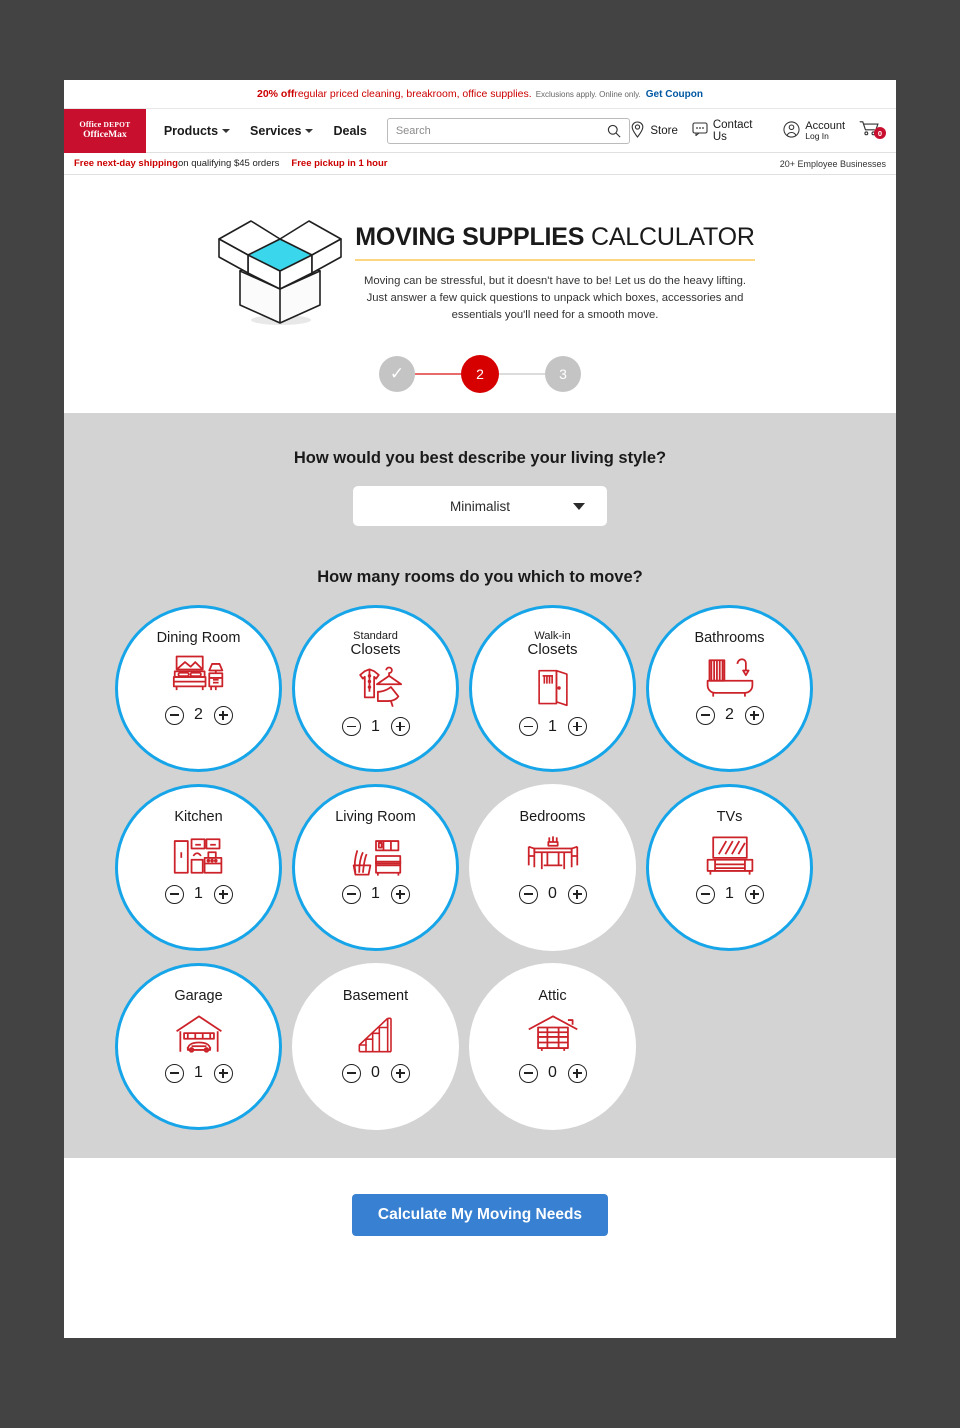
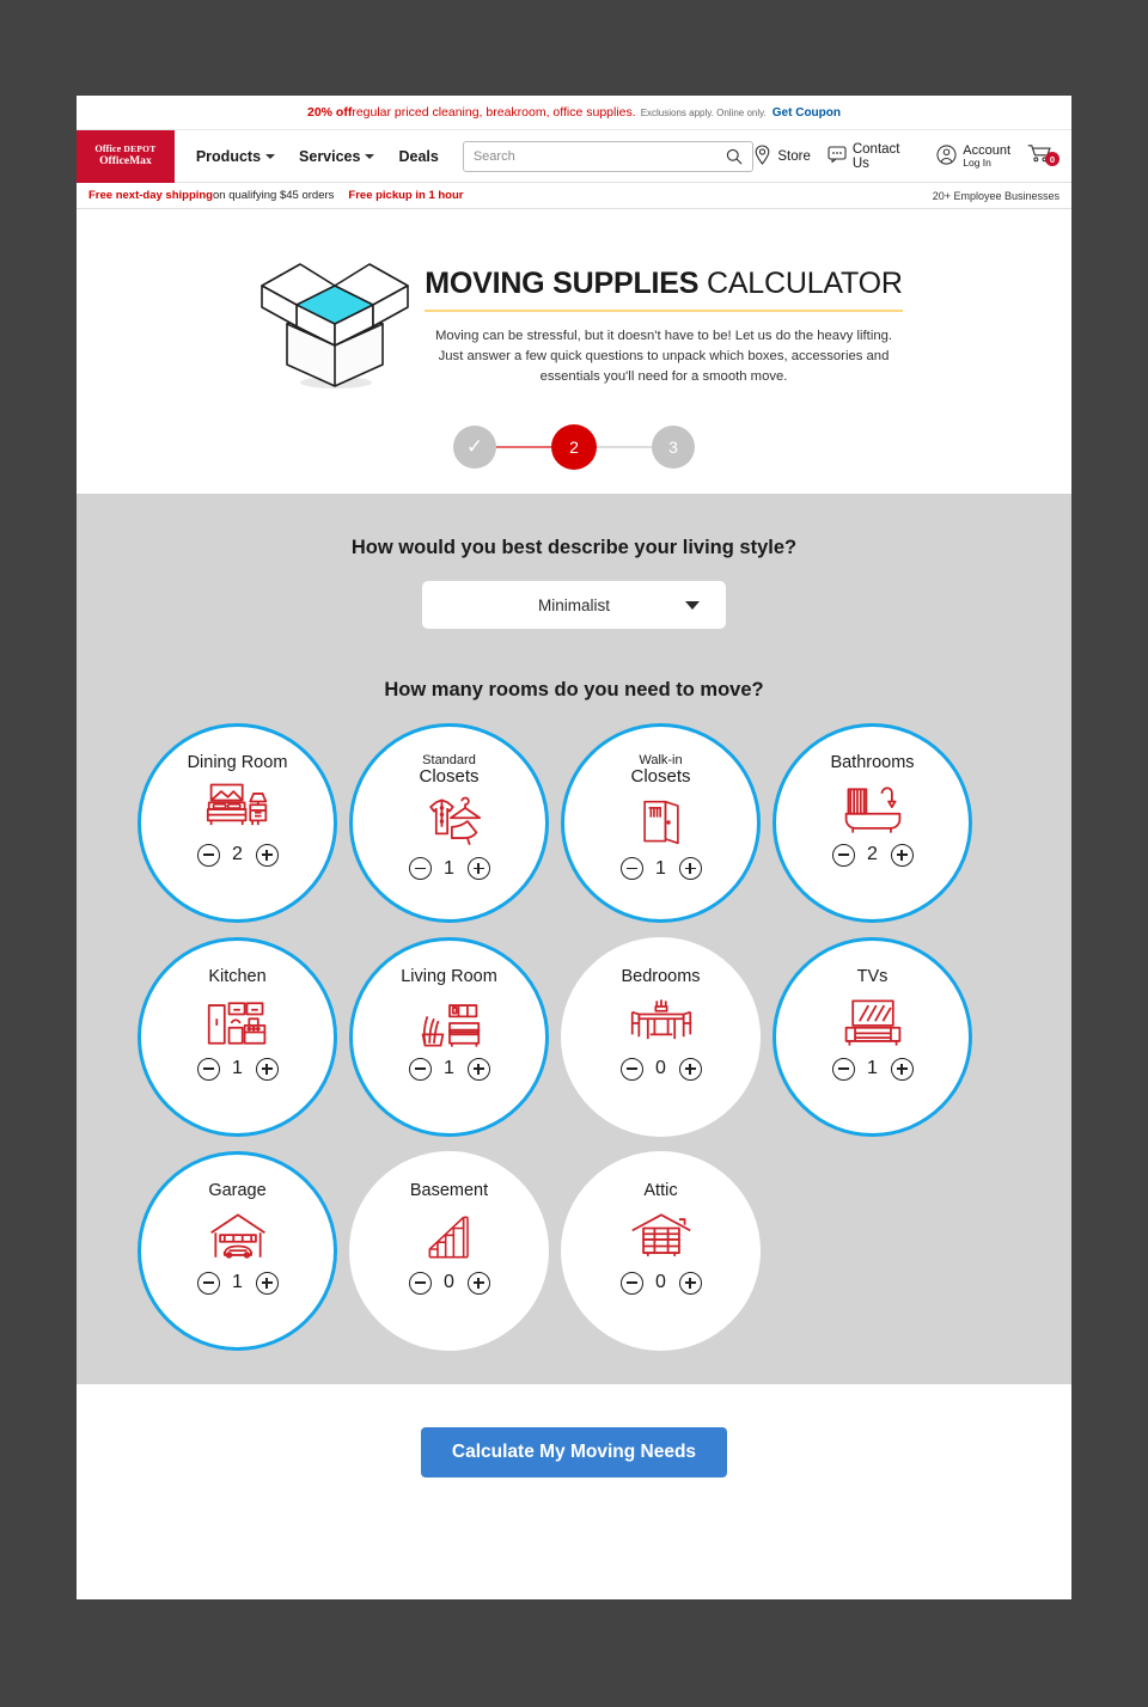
  20% off
  regular priced cleaning, breakroom, office supplies.
  Exclusions apply. Online only.
  Get Coupon
  Office DEPOT
  OfficeMax
  Products
  Services
  Deals
  Search
  Store
  Contact Us
  Account
  Log In
  0
  Free next-day shipping
  on qualifying $45 orders
  Free pickup in 1 hour
  20+ Employee Businesses
  MOVING SUPPLIES CALCULATOR
  Moving can be stressful, but it doesn't have to be! Let us do the heavy lifting. Just answer a few quick questions to unpack which boxes, accessories and essentials you'll need for a smooth move.
  ✓
  2
  3
  How would you best describe your living style?
  Minimalist
- How many rooms do you which to move?
+ How many rooms do you need to move?
  Dining Room
  2
  Standard
  Closets
  1
  Walk-in
  Closets
  1
  Bathrooms
  2
  Kitchen
  1
  Living Room
  1
  Bedrooms
  0
  TVs
  1
  Garage
  1
  Basement
  0
  Attic
  0
  Calculate My Moving Needs
